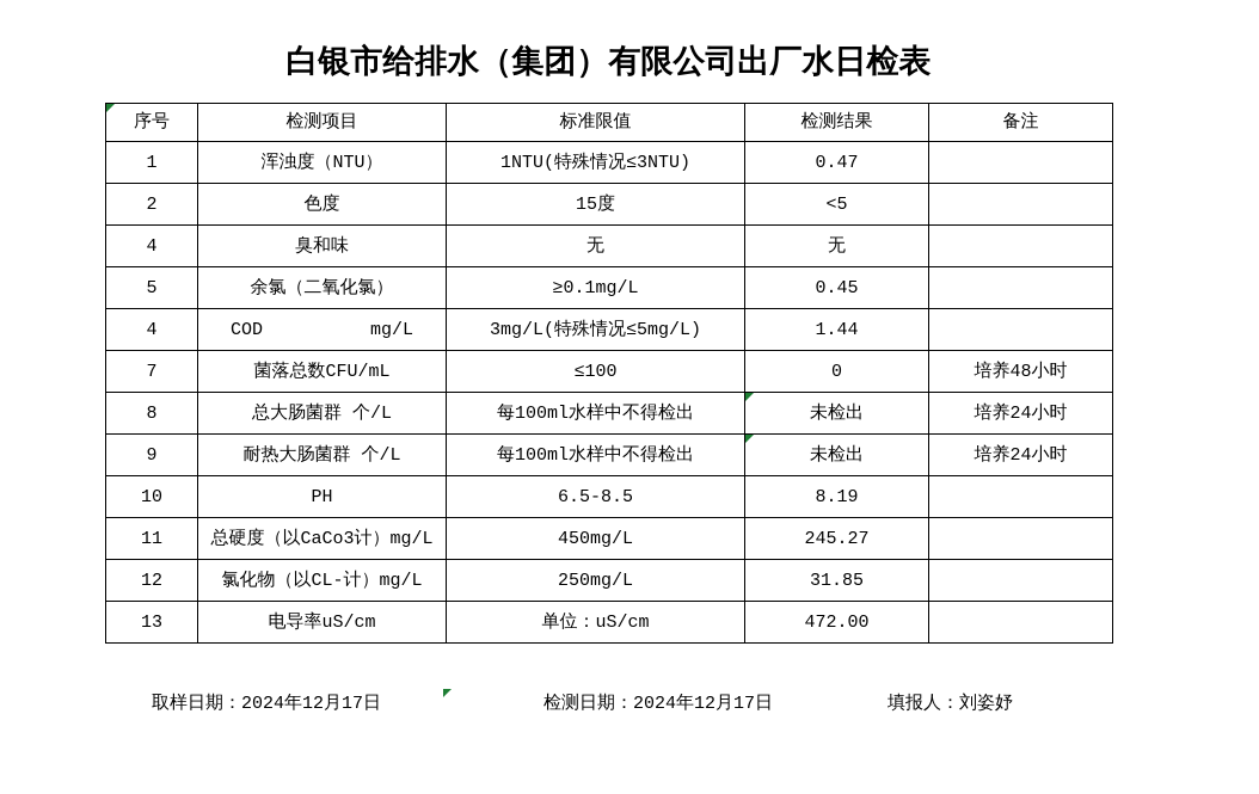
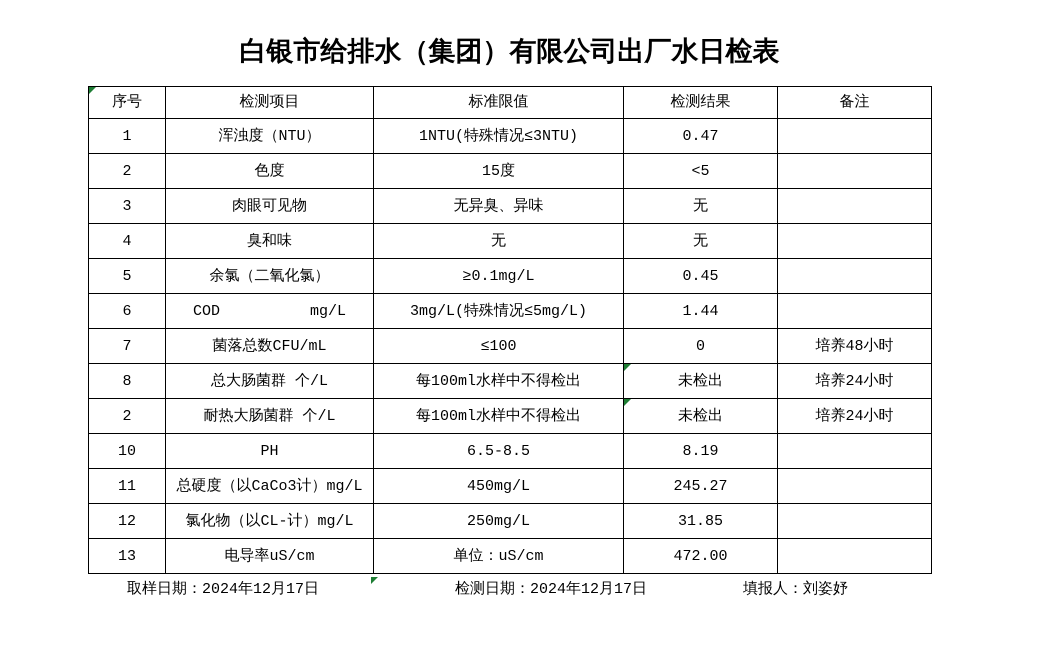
  白银市给排水（集团）有限公司出厂水日检表
  序号	检测项目	标准限值	检测结果	备注
  1	浑浊度（NTU）	1NTU(特殊情况≤3NTU)	0.47
  2	色度	15度	<5
+ 3	肉眼可见物	无异臭、异味	无
  4	臭和味	无	无
  5	余氯（二氧化氯）	≥0.1mg/L	0.45
- 4	COD mg/L	3mg/L(特殊情况≤5mg/L)	1.44
+ 6	COD mg/L	3mg/L(特殊情况≤5mg/L)	1.44
  7	菌落总数CFU/mL	≤100	0	培养48小时
  8	总大肠菌群 个/L	每100ml水样中不得检出	未检出	培养24小时
- 9	耐热大肠菌群 个/L	每100ml水样中不得检出	未检出	培养24小时
+ 2	耐热大肠菌群 个/L	每100ml水样中不得检出	未检出	培养24小时
  10	PH	6.5-8.5	8.19
  11	总硬度（以CaCo3计）mg/L	450mg/L	245.27
  12	氯化物（以CL-计）mg/L	250mg/L	31.85
  13	电导率uS/cm	单位：uS/cm	472.00
  取样日期：2024年12月17日
  检测日期：2024年12月17日
  填报人：刘姿妤
